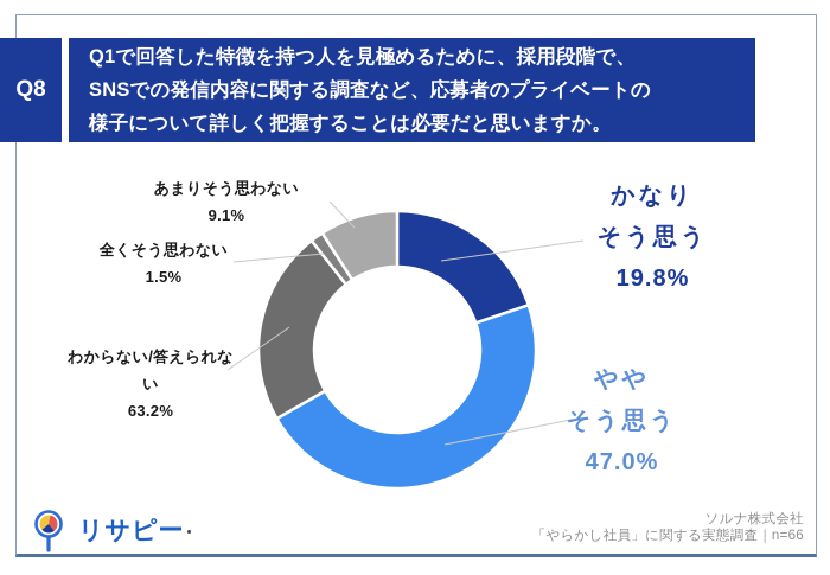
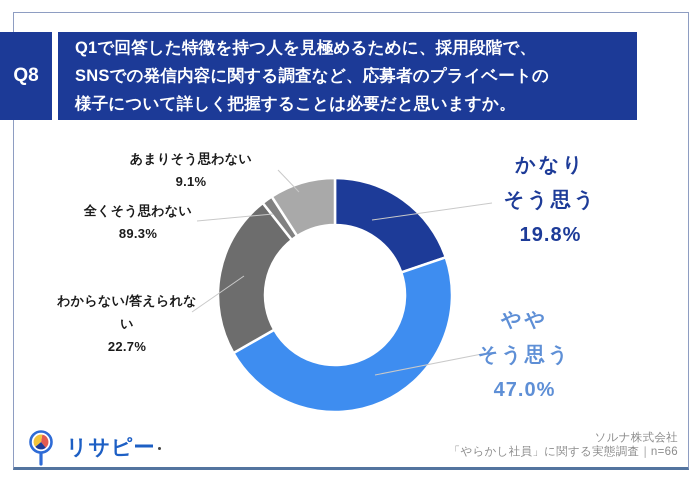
  Q8
  Q1で回答した特徴を持つ人を見極めるために、採用段階で、
  SNSでの発信内容に関する調査など、応募者のプライベートの
  様子について詳しく把握することは必要だと思いますか。
  あまりそう思わない
  9.1%
  全くそう思わない
- 1.5%
+ 89.3%
  わからない/答えられない
- 63.2%
+ 22.7%
  かなり
  そう思う
  19.8%
  やや
  そう思う
  47.0%
  リサピー
  ソルナ株式会社
  「やらかし社員」に関する実態調査｜n=66
